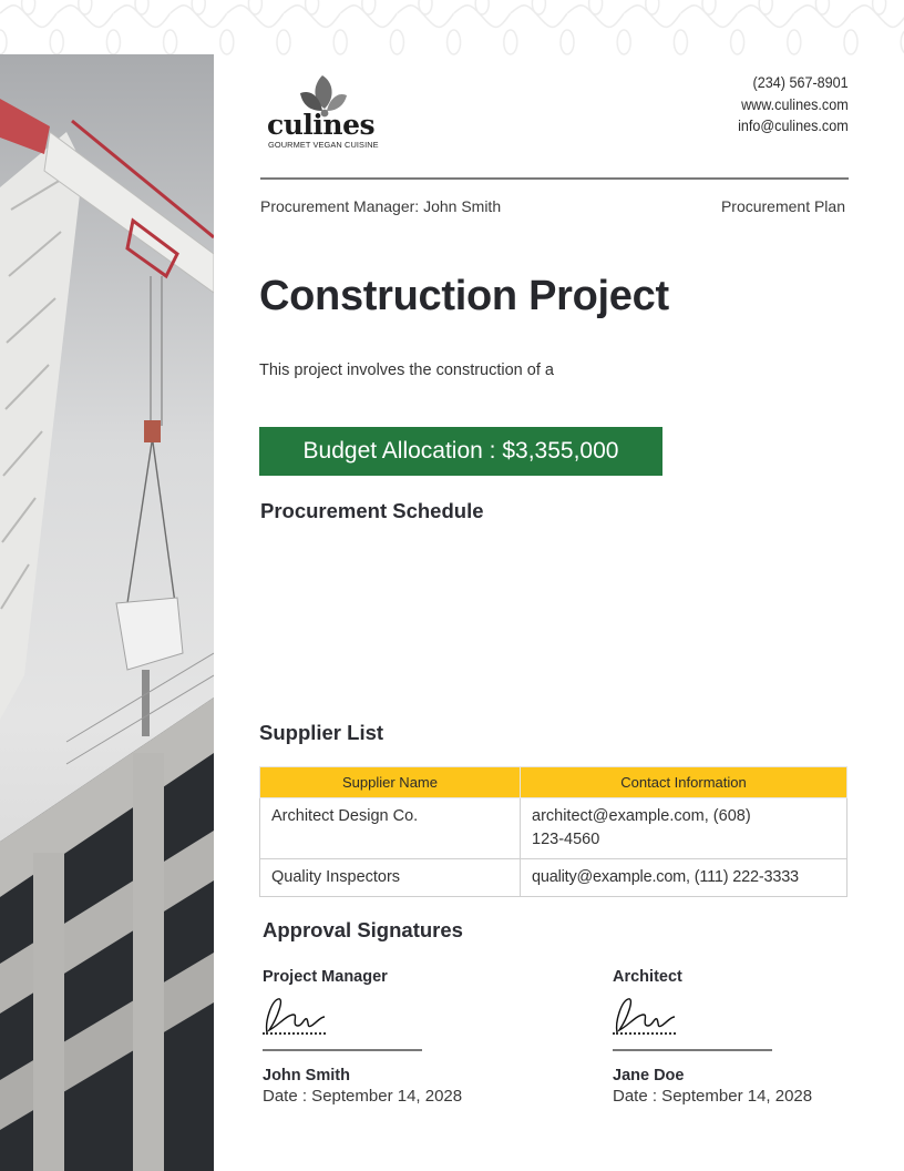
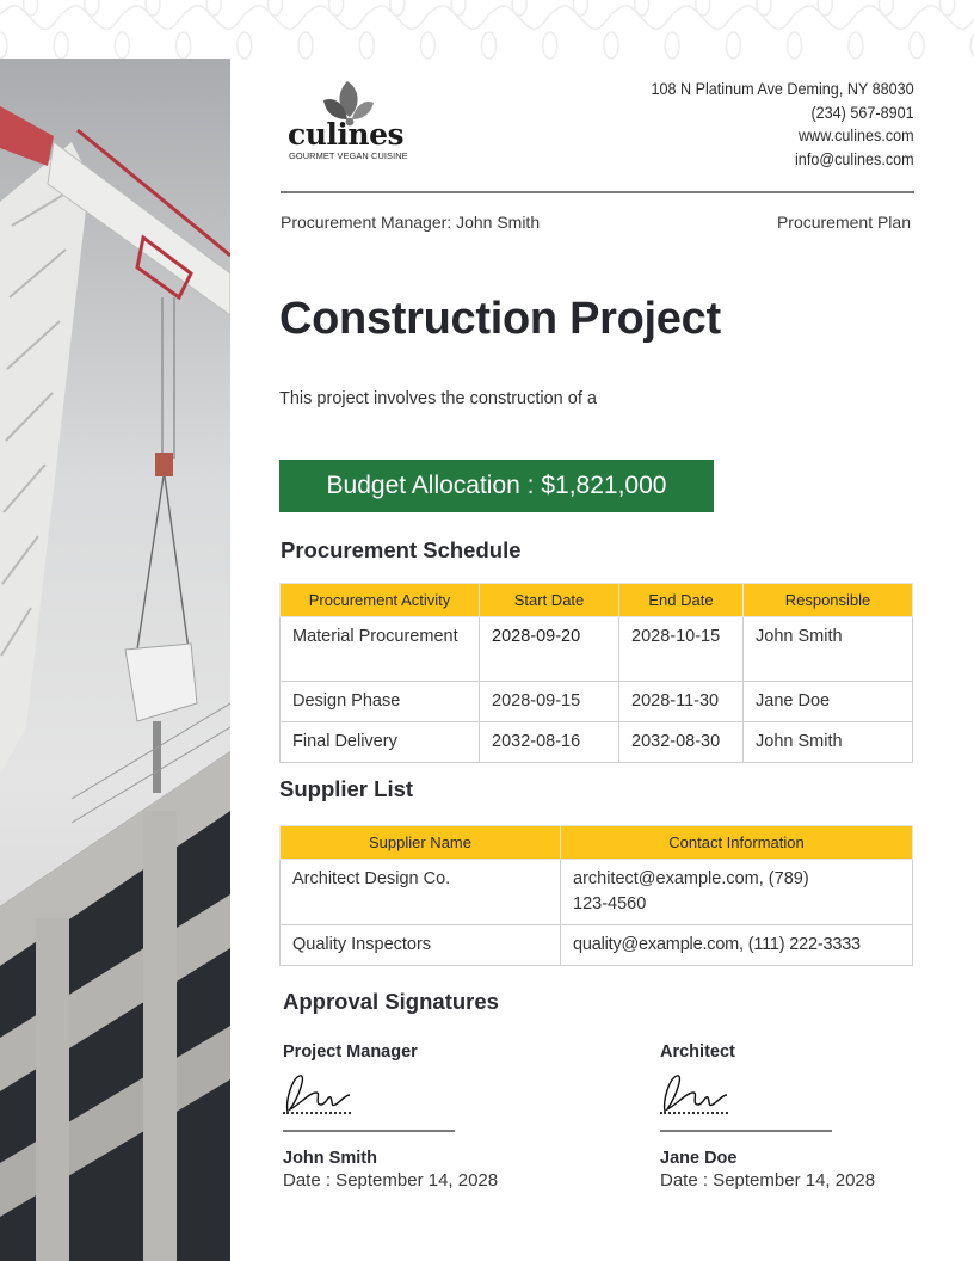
  culines
  GOURMET VEGAN CUISINE
+ 108 N Platinum Ave Deming, NY 88030
  (234) 567-8901
  www.culines.com
  info@culines.com
  Procurement Manager: John Smith
  Procurement Plan
  Construction Project
  This project involves the construction of a
- Budget Allocation : $3,355,000
+ Budget Allocation : $1,821,000
  Procurement Schedule
+ Procurement Activity	Start Date	End Date	Responsible
+ Material Procurement	2028-09-20	2028-10-15	John Smith
+ Design Phase	2028-09-15	2028-11-30	Jane Doe
+ Final Delivery	2032-08-16	2032-08-30	John Smith
  Supplier List
  Supplier Name	Contact Information
- Architect Design Co.	architect@example.com, (608) 123-4560
+ Architect Design Co.	architect@example.com, (789) 123-4560
  Quality Inspectors	quality@example.com, (111) 222-3333
  Approval Signatures
  Project Manager
  John Smith
  Date : September 14, 2028
  Architect
  Jane Doe
  Date : September 14, 2028
